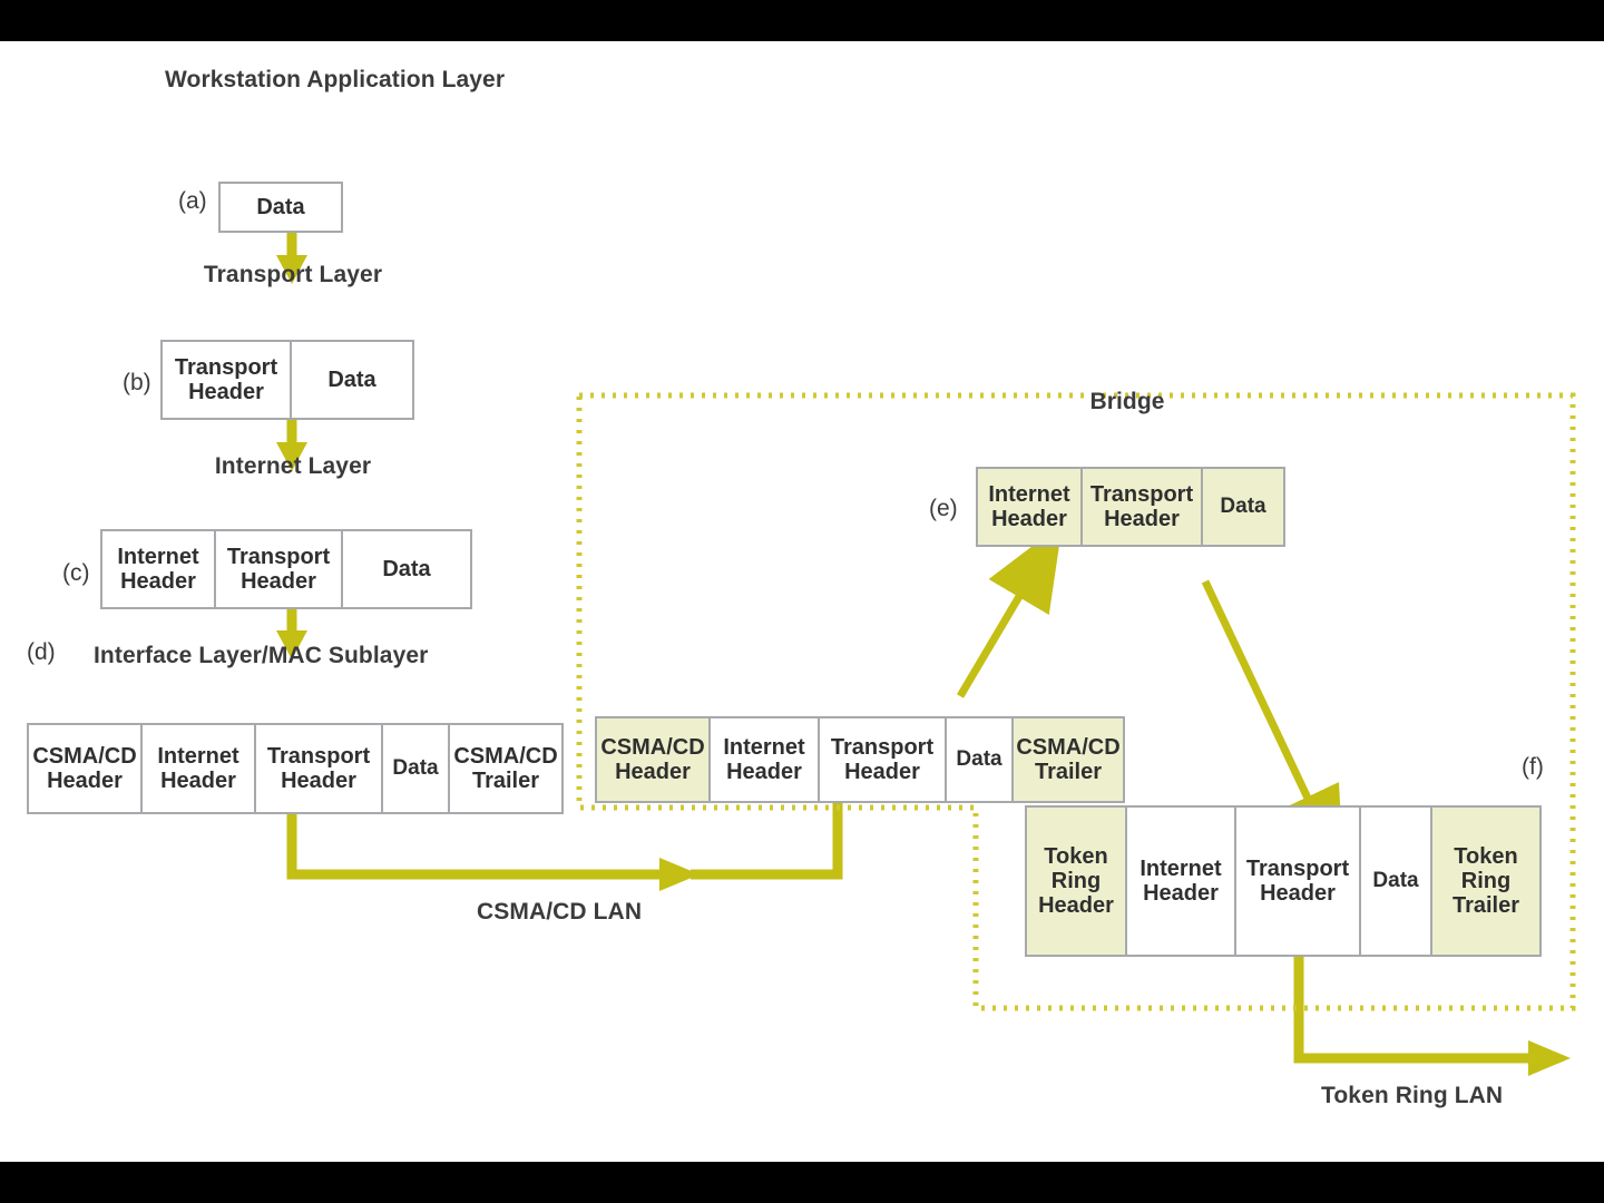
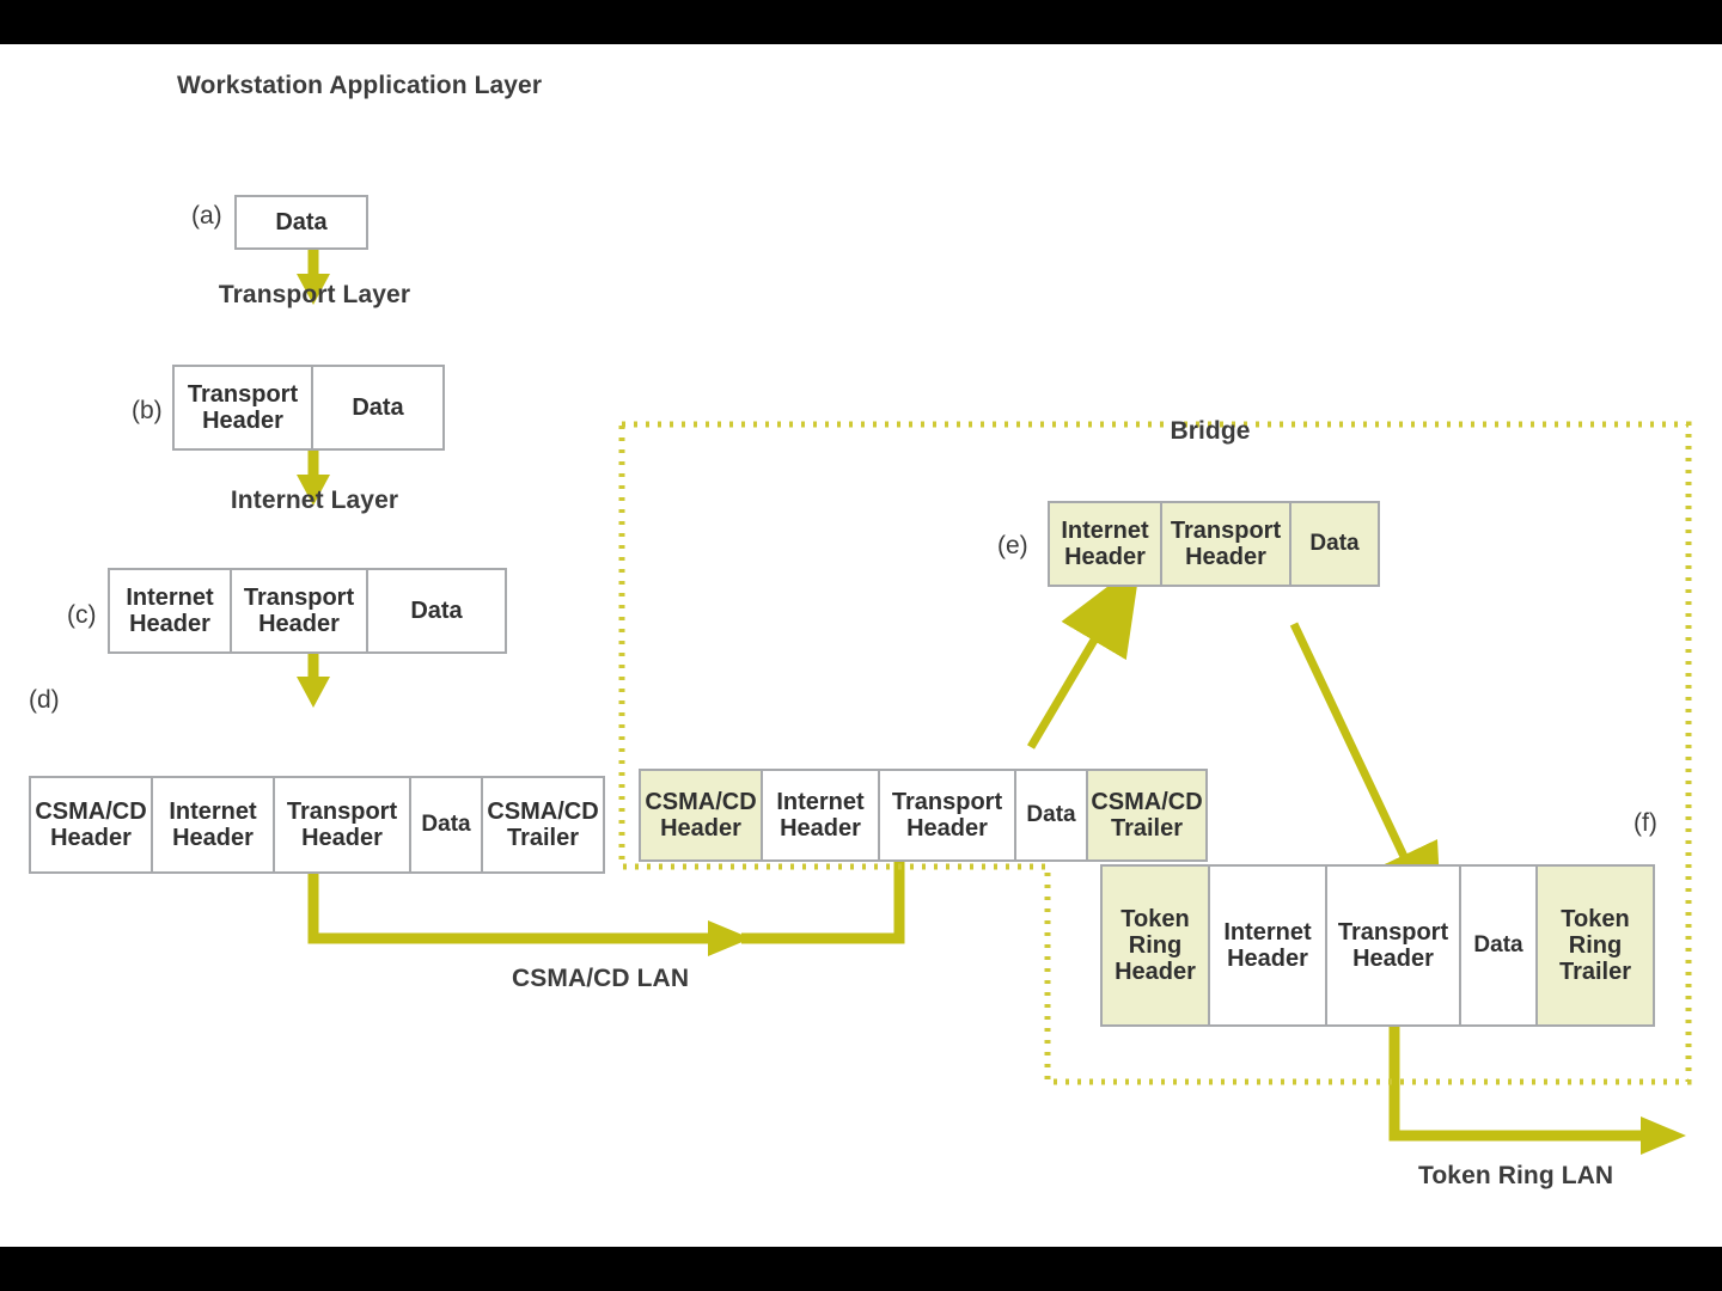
  Workstation Application Layer
  Transport Layer
  Internet Layer
- Interface Layer/MAC Sublayer
  Bridge
  CSMA/CD LAN
  Token Ring LAN
  (a)
  (b)
  (c)
  (d)
  (e)
  (f)
  Data
  Transport
  Header
  Data
  Internet
  Header
  Transport
  Header
  Data
  CSMA/CD
  Header
  Internet
  Header
  Transport
  Header
  Data
  CSMA/CD
  Trailer
  CSMA/CD
  Header
  Internet
  Header
  Transport
  Header
  Data
  CSMA/CD
  Trailer
  Internet
  Header
  Transport
  Header
  Data
  Token
  Ring
  Header
  Internet
  Header
  Transport
  Header
  Data
  Token
  Ring
  Trailer
